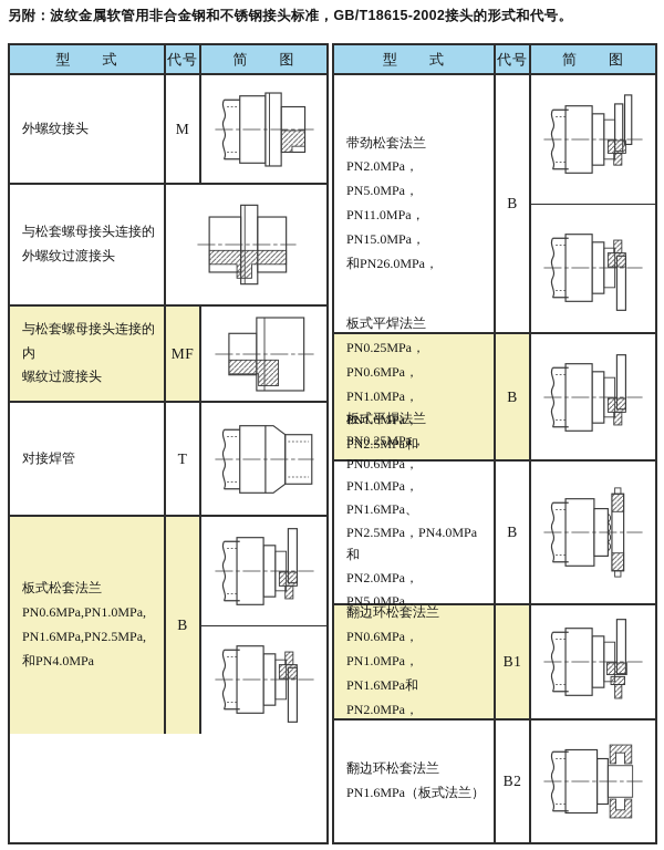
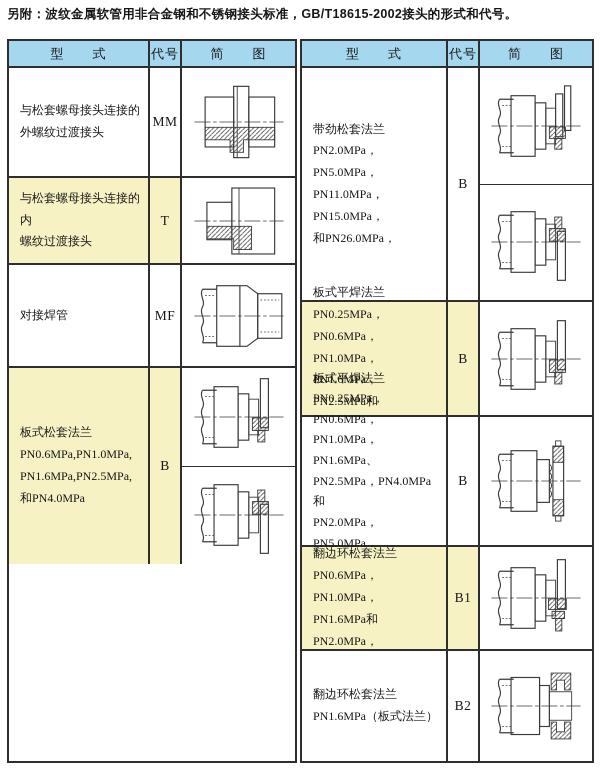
  另附：波纹金属软管用非合金钢和不锈钢接头标准，GB/T18615-2002接头的形式和代号。
  型 式
  代号
  简 图
- 外螺纹接头
- M
  与松套螺母接头连接的
  外螺纹过渡接头
+ MM
  与松套螺母接头连接的内
  螺纹过渡接头
- MF
+ T
  对接焊管
- T
+ MF
  板式松套法兰
  PN0.6MPa,PN1.0MPa,
  PN1.6MPa,PN2.5MPa,
  和PN4.0MPa
  B
  型 式
  代号
  简 图
  带劲松套法兰
  PN2.0MPa，PN5.0MPa，
  PN11.0MPa，PN15.0MPa，
  和PN26.0MPa，
  B
  板式平焊法兰
  PN0.25MPa，PN0.6MPa，
  PN1.0MPa，PN1.6MPa，
  B
  板式平焊法兰
  PN0.25MPa，PN0.6MPa，
  PN1.0MPa，PN1.6MPa、
  PN2.5MPa，PN4.0MPa和
  PN2.0MPa，PN5.0MPa，
  B
  翻边环松套法兰
  PN0.6MPa，PN1.0MPa，
  PN1.6MPa和PN2.0MPa，
  B1
  翻边环松套法兰
  PN1.6MPa（板式法兰）
  B2
